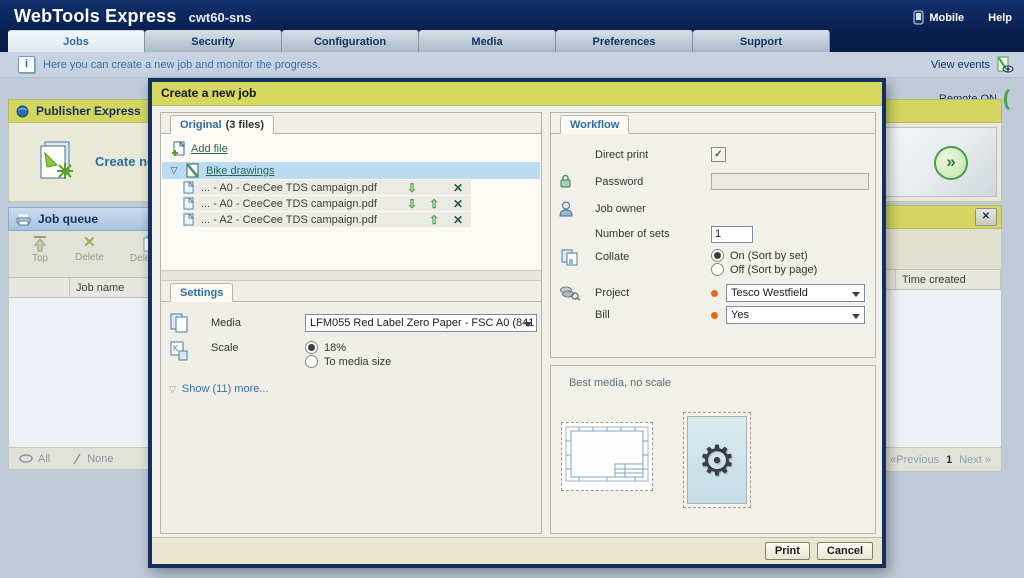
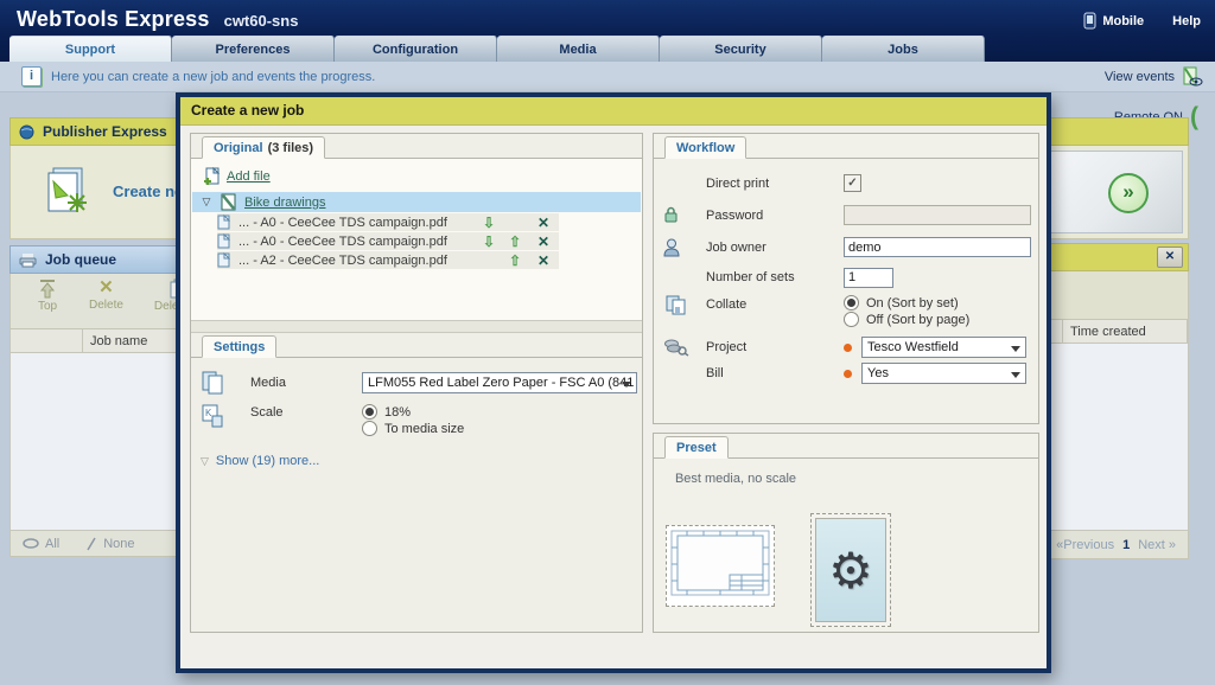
  WebTools Express
  cwt60-sns
  Mobile
  Help
- Jobs
+ Support
- Security
+ Preferences
  Configuration
  Media
- Preferences
+ Security
- Support
+ Jobs
  i
- Here you can create a new job and monitor the progress.
+ Here you can create a new job and events the progress.
  View events
  (
  Publisher Express
  »
  Job queue
  Top
  ✕
  Delete
  Job name
  All
  None
  ✕
  Time created
  «Previous
  1
  Next »
  Create a new job
  Original
  (3 files)
  Add file
  ▽
  Bike drawings
  ... - A0 - CeeCee TDS campaign.pdf
  ⇩
  ✕
  ... - A0 - CeeCee TDS campaign.pdf
  ⇩
  ⇧
  ✕
  ... - A2 - CeeCee TDS campaign.pdf
  ⇧
  ✕
  Settings
  Media
  LFM055 Red Label Zero Paper - FSC A0 (841
  K
  Scale
  18%
  To media size
  ▽
- Show (11) more...
+ Show (19) more...
  Workflow
  Direct print
  ✓
  Password
  Job owner
+ demo
  Number of sets
  1
  Collate
  On (Sort by set)
  Off (Sort by page)
  Project
  Tesco Westfield
  Bill
  Yes
+ Preset
  Best media, no scale
  ⚙
- Print
- Cancel
